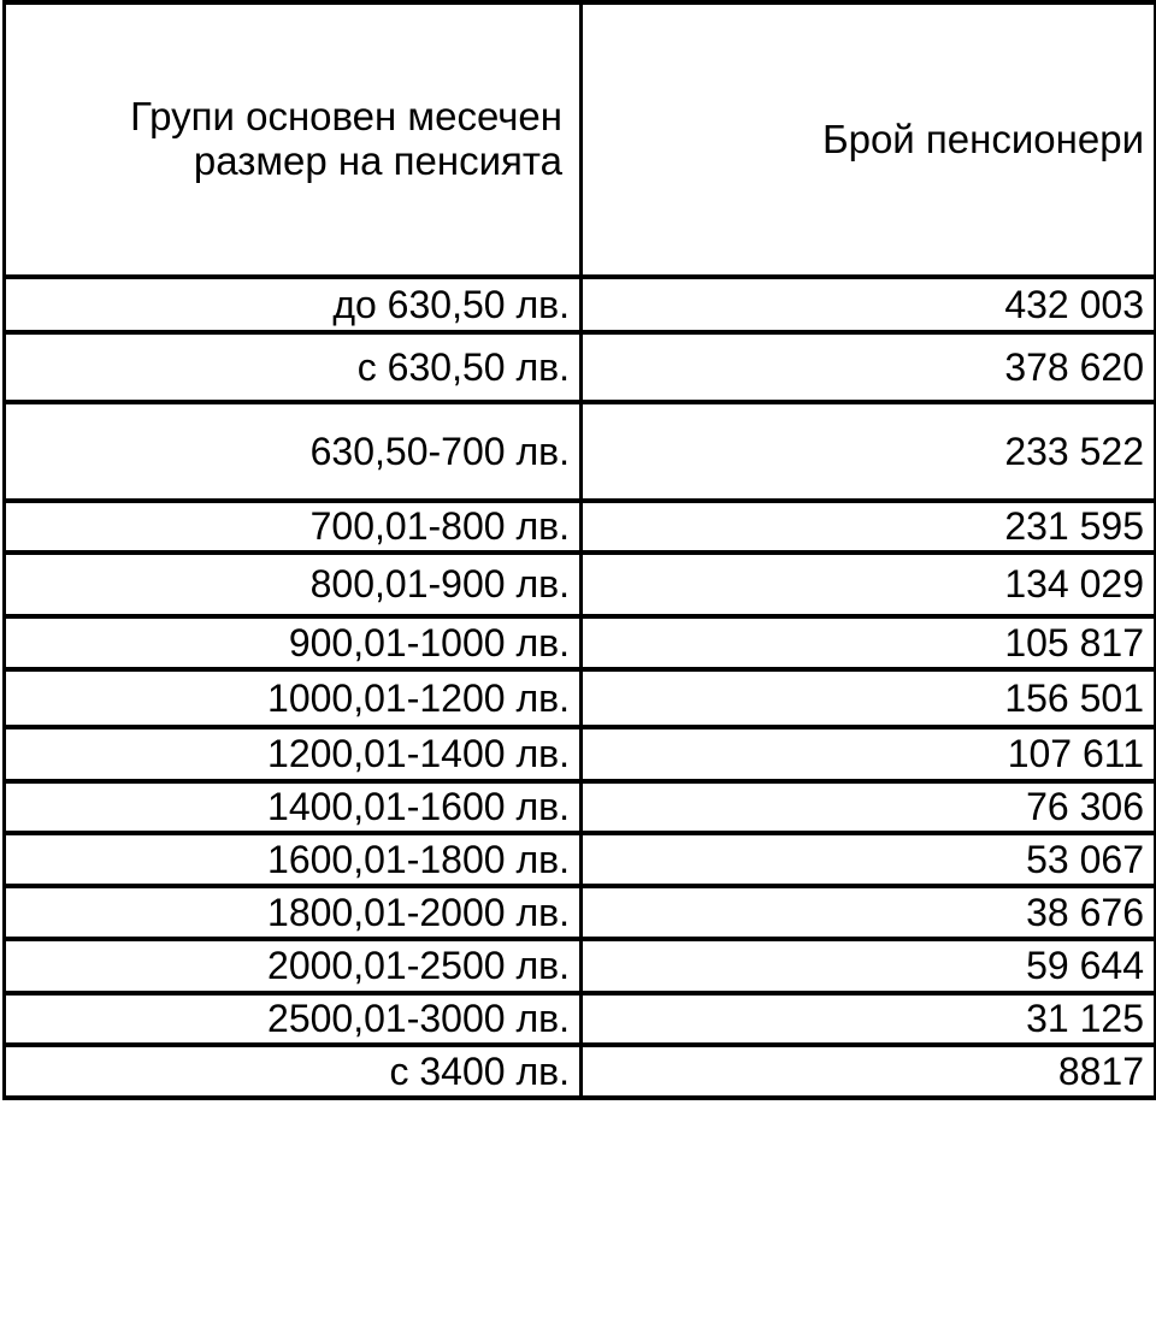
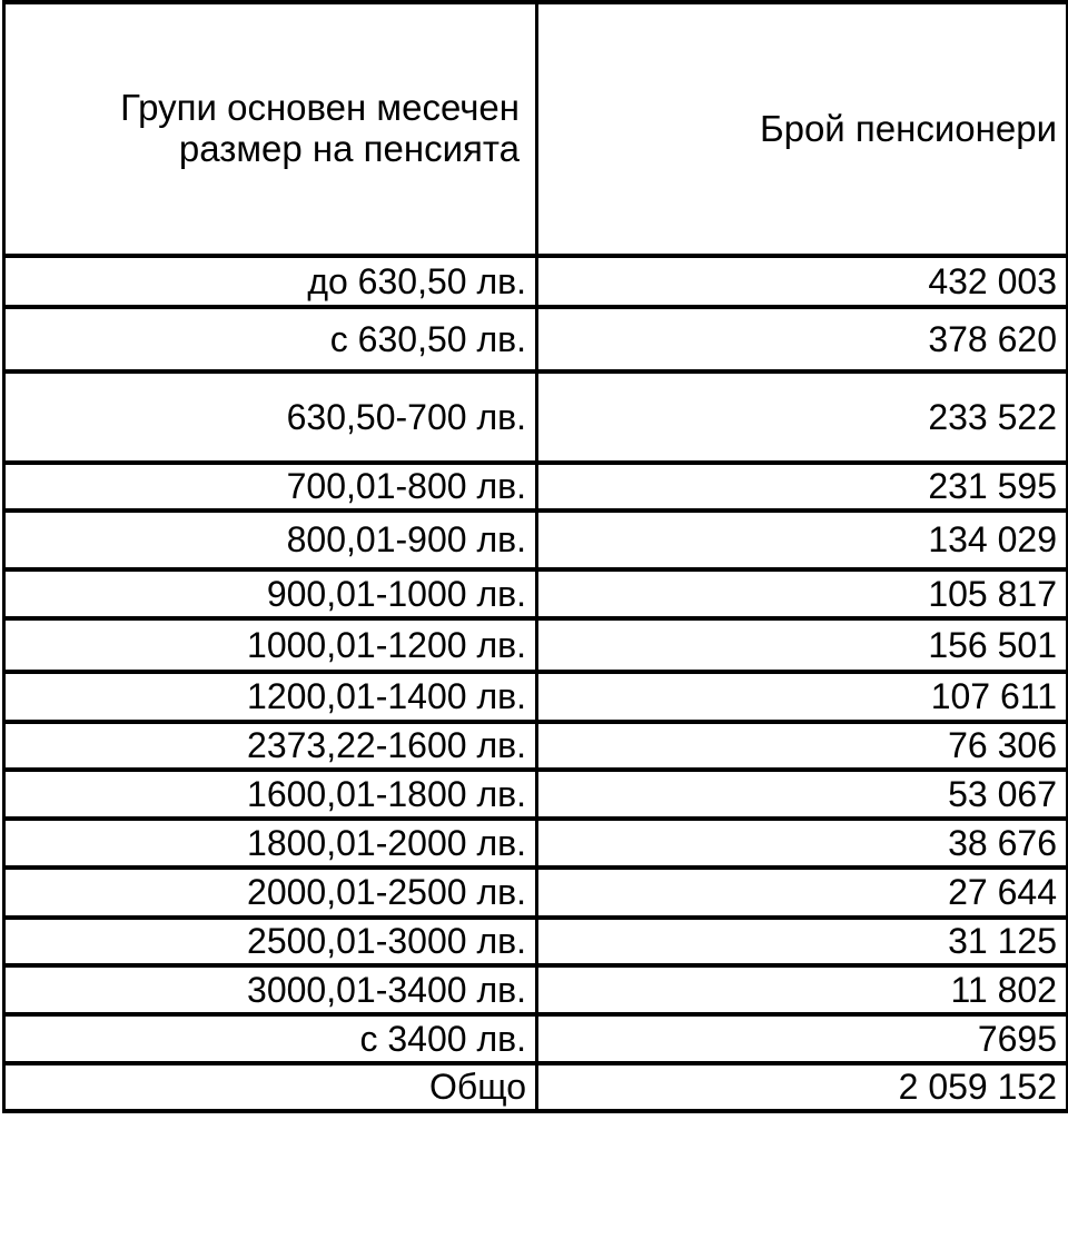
  Групи основен месечен размер на пенсията	Брой пенсионери
  до 630,50 лв.	432 003
  с 630,50 лв.	378 620
  630,50-700 лв.	233 522
  700,01-800 лв.	231 595
  800,01-900 лв.	134 029
  900,01-1000 лв.	105 817
  1000,01-1200 лв.	156 501
  1200,01-1400 лв.	107 611
- 1400,01-1600 лв.	76 306
+ 2373,22-1600 лв.	76 306
  1600,01-1800 лв.	53 067
  1800,01-2000 лв.	38 676
- 2000,01-2500 лв.	59 644
+ 2000,01-2500 лв.	27 644
  2500,01-3000 лв.	31 125
+ 3000,01-3400 лв.	11 802
- с 3400 лв.	8817
+ с 3400 лв.	7695
+ Общо	2 059 152
